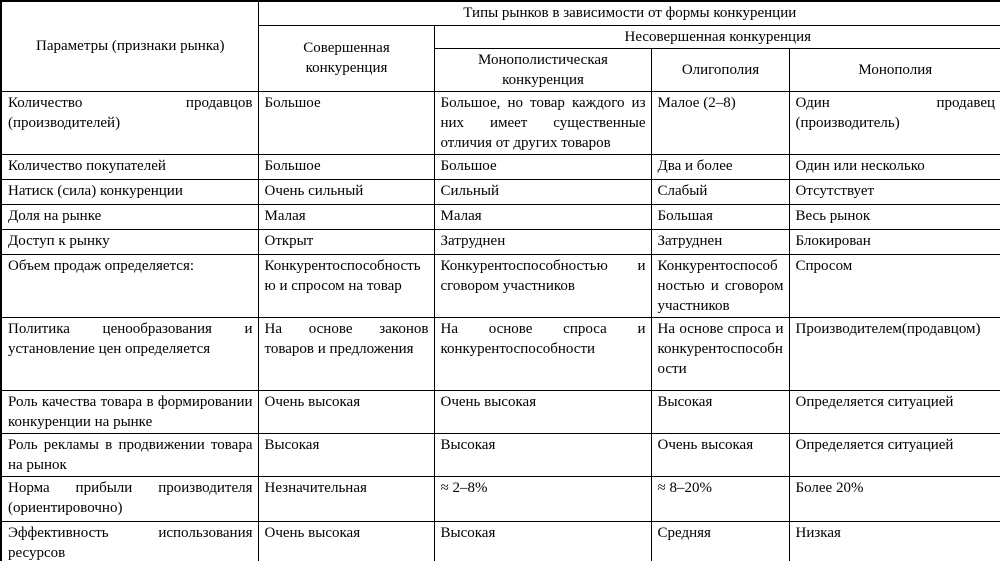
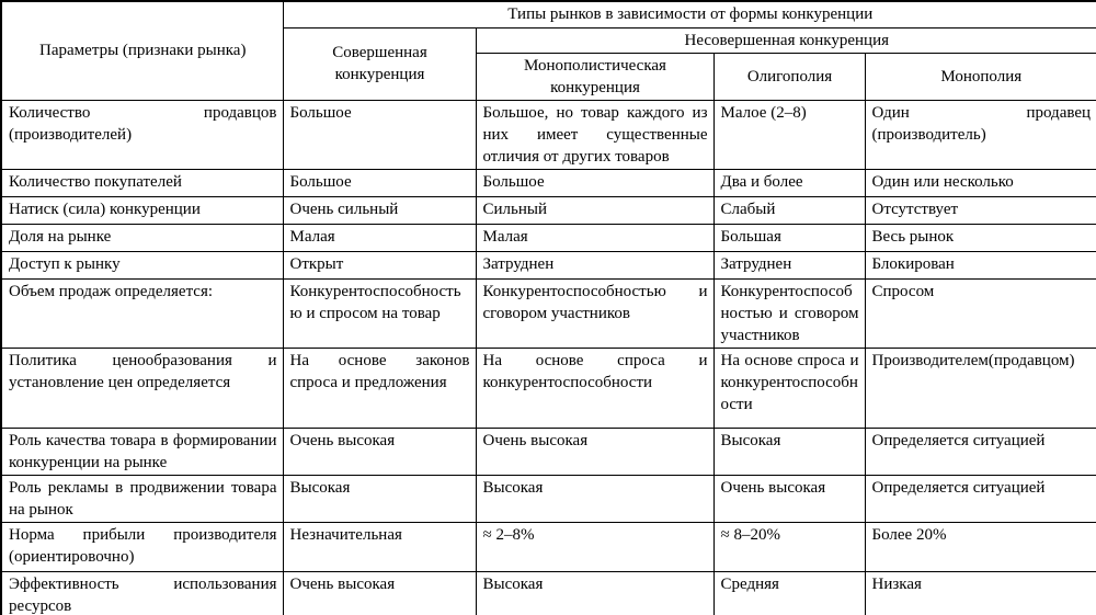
  Параметры (признаки рынка)	Типы рынков в зависимости от формы конкуренции
  Совершенная конкуренция	Несовершенная конкуренция
  Монополистическая конкуренция	Олигополия	Монополия
  Количество продавцов (производителей)	Большое	Большое, но товар каждого из них имеет существенные отличия от других товаров	Малое (2–8)	Один продавец (производитель)
  Количество покупателей	Большое	Большое	Два и более	Один или несколько
  Натиск (сила) конкуренции	Очень сильный	Сильный	Слабый	Отсутствует
  Доля на рынке	Малая	Малая	Большая	Весь рынок
  Доступ к рынку	Открыт	Затруднен	Затруднен	Блокирован
  Объем продаж определяется:	Конкурентоспособностью и спросом на товар	Конкурентоспособностью и сговором участников	Конкурентоспособностью и сговором участников	Спросом
- Политика ценообразования и установление цен определяется	На основе законов товаров и предложения	На основе спроса и конкурентоспособности	На основе спроса и конкурентоспособности	Производителем(продавцом)
+ Политика ценообразования и установление цен определяется	На основе законов спроса и предложения	На основе спроса и конкурентоспособности	На основе спроса и конкурентоспособности	Производителем(продавцом)
  Роль качества товара в формировании конкуренции на рынке	Очень высокая	Очень высокая	Высокая	Определяется ситуацией
  Роль рекламы в продвижении товара на рынок	Высокая	Высокая	Очень высокая	Определяется ситуацией
  Норма прибыли производителя (ориентировочно)	Незначительная	≈ 2–8%	≈ 8–20%	Более 20%
  Эффективность использования ресурсов	Очень высокая	Высокая	Средняя	Низкая
